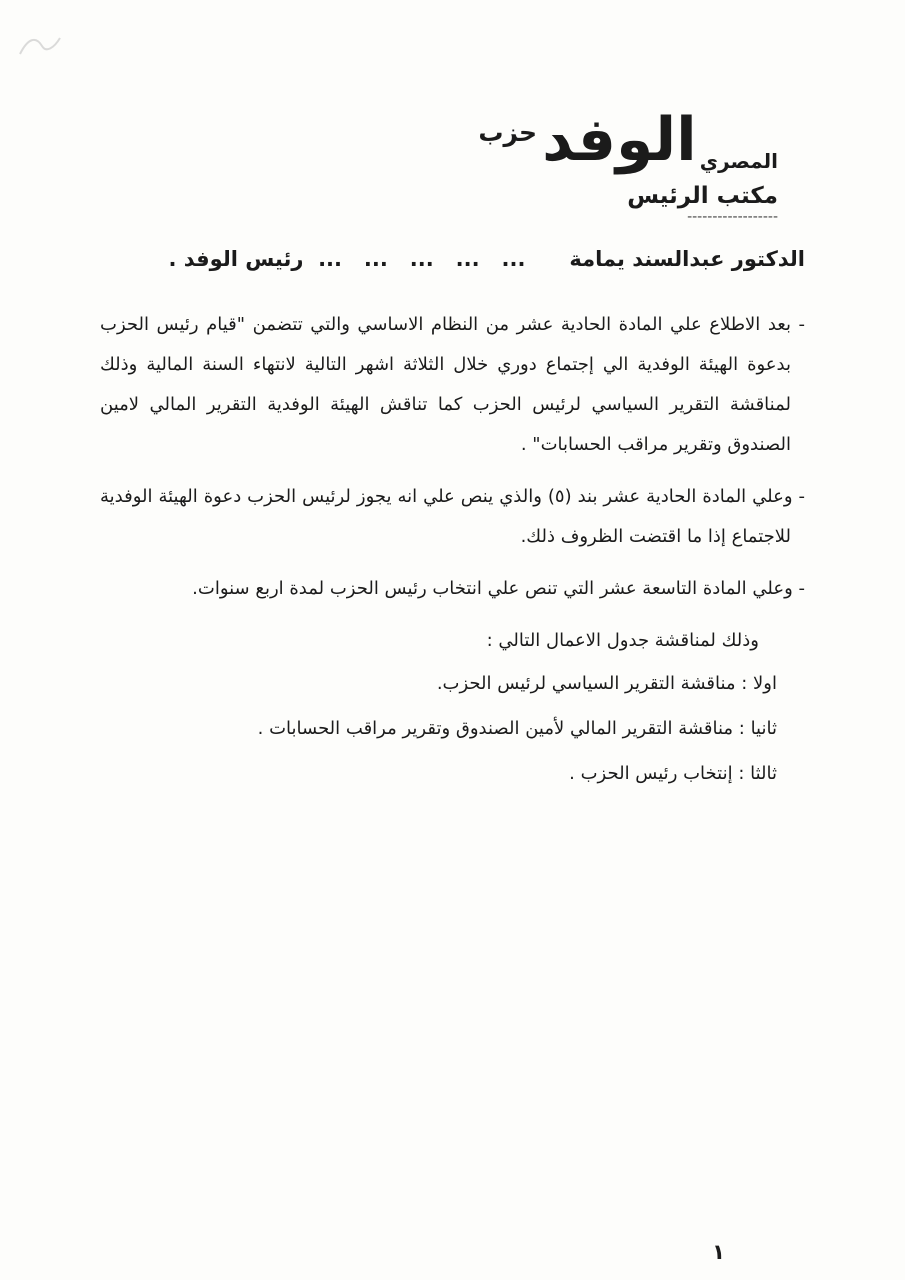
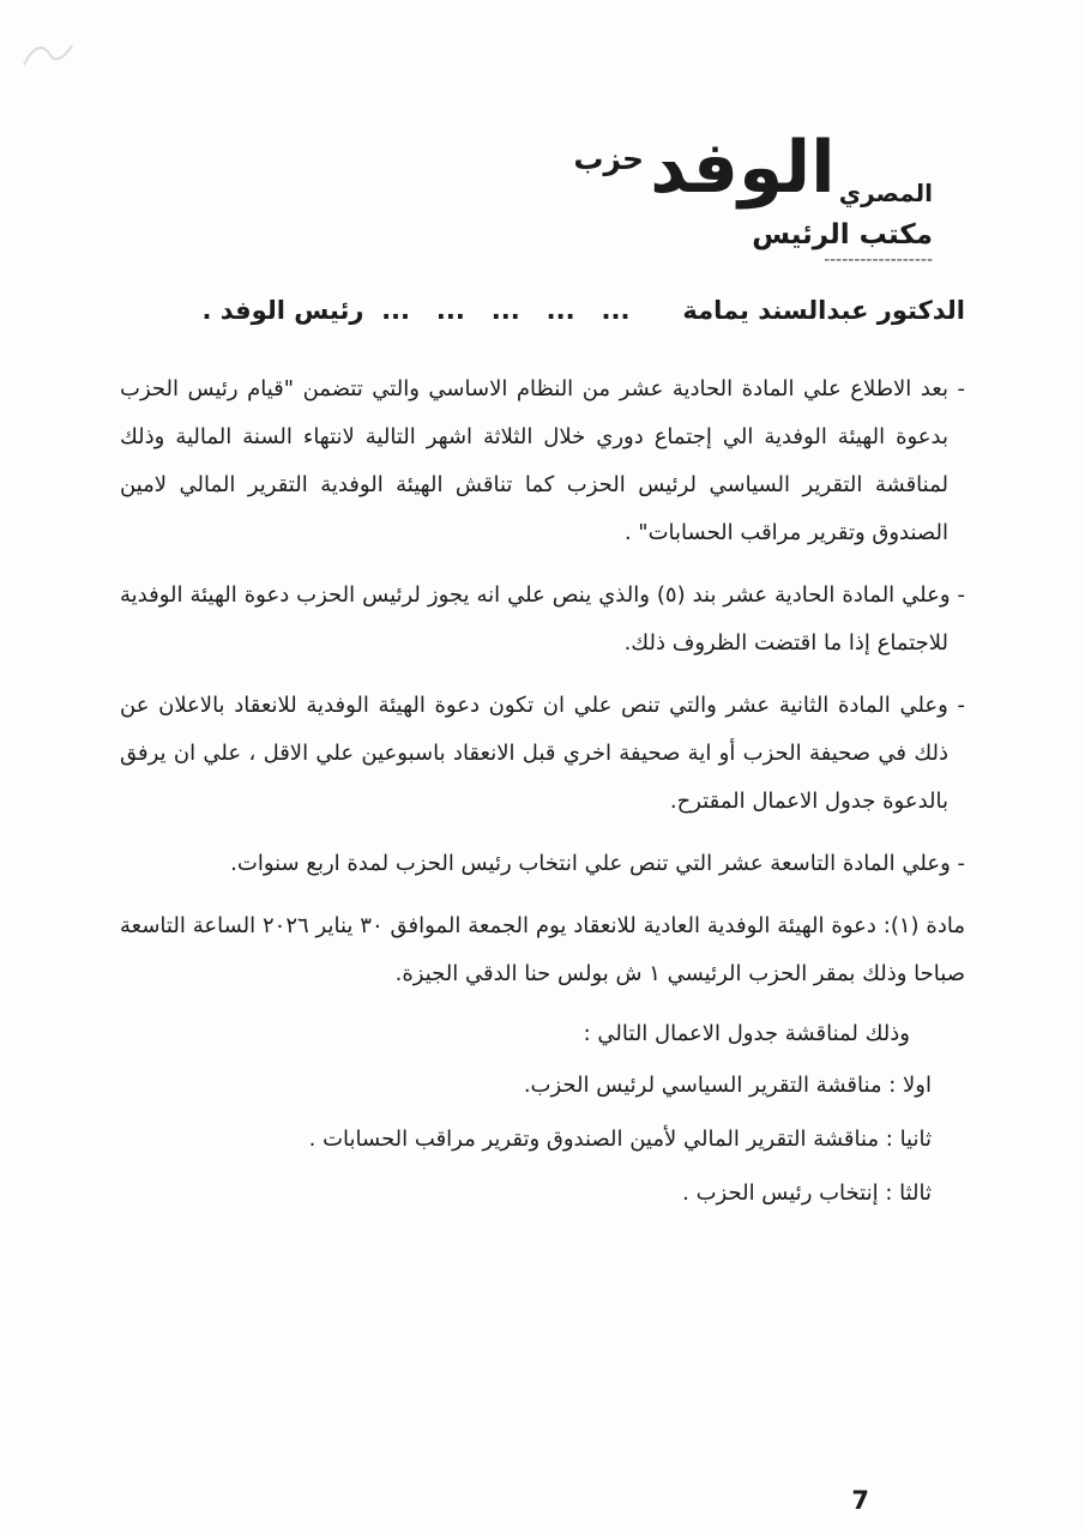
  حزب
  الوفد
  المصري
  مكتب الرئيس
  ------------------
  الدكتور عبدالسند يمامة ... ... ... ... ... رئيس الوفد .
  - بعد الاطلاع علي المادة الحادية عشر من النظام الاساسي والتي تتضمن "قيام رئيس الحزب بدعوة الهيئة الوفدية الي إجتماع دوري خلال الثلاثة اشهر التالية لانتهاء السنة المالية وذلك لمناقشة التقرير السياسي لرئيس الحزب كما تناقش الهيئة الوفدية التقرير المالي لامين الصندوق وتقرير مراقب الحسابات" .
  - وعلي المادة الحادية عشر بند (٥) والذي ينص علي انه يجوز لرئيس الحزب دعوة الهيئة الوفدية للاجتماع إذا ما اقتضت الظروف ذلك.
+ - وعلي المادة الثانية عشر والتي تنص علي ان تكون دعوة الهيئة الوفدية للانعقاد بالاعلان عن ذلك في صحيفة الحزب أو اية صحيفة اخري قبل الانعقاد باسبوعين علي الاقل ، علي ان يرفق بالدعوة جدول الاعمال المقترح.
  - وعلي المادة التاسعة عشر التي تنص علي انتخاب رئيس الحزب لمدة اربع سنوات.
+ مادة (١): دعوة الهيئة الوفدية العادية للانعقاد يوم الجمعة الموافق ٣٠ يناير ٢٠٢٦ الساعة التاسعة صباحا وذلك بمقر الحزب الرئيسي ١ ش بولس حنا الدقي الجيزة.
  وذلك لمناقشة جدول الاعمال التالي :
  اولا : مناقشة التقرير السياسي لرئيس الحزب.
  ثانيا : مناقشة التقرير المالي لأمين الصندوق وتقرير مراقب الحسابات .
  ثالثا : إنتخاب رئيس الحزب .
- ١
+ 7
